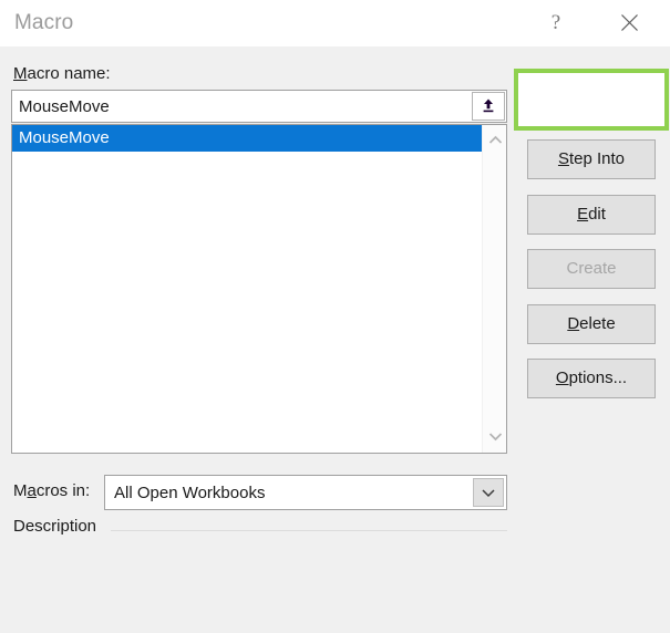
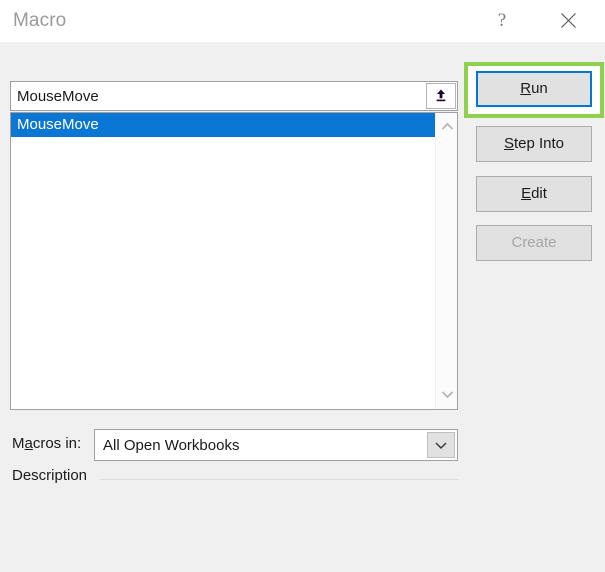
  Macro
  ?
- Macro name:
  MouseMove
  MouseMove
  Macros in:
  All Open Workbooks
  Description
+ Run
  Step Into
  Edit
  Create
- Delete
- Options...
